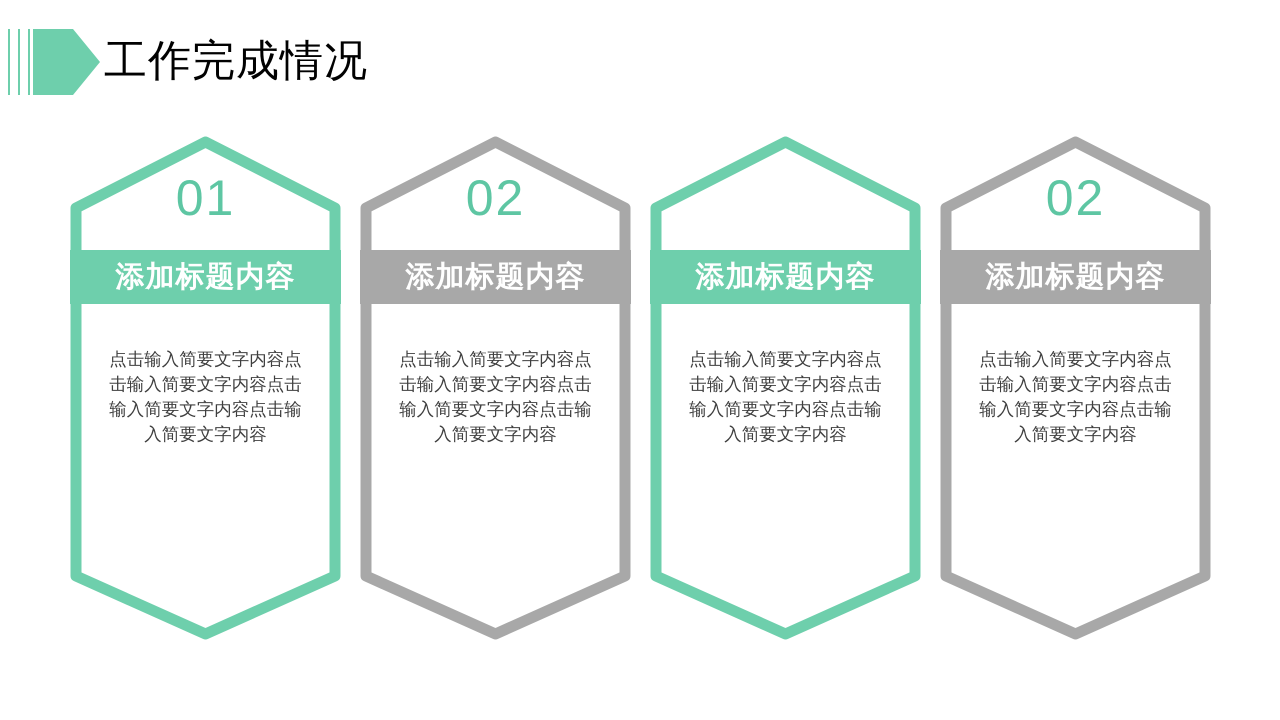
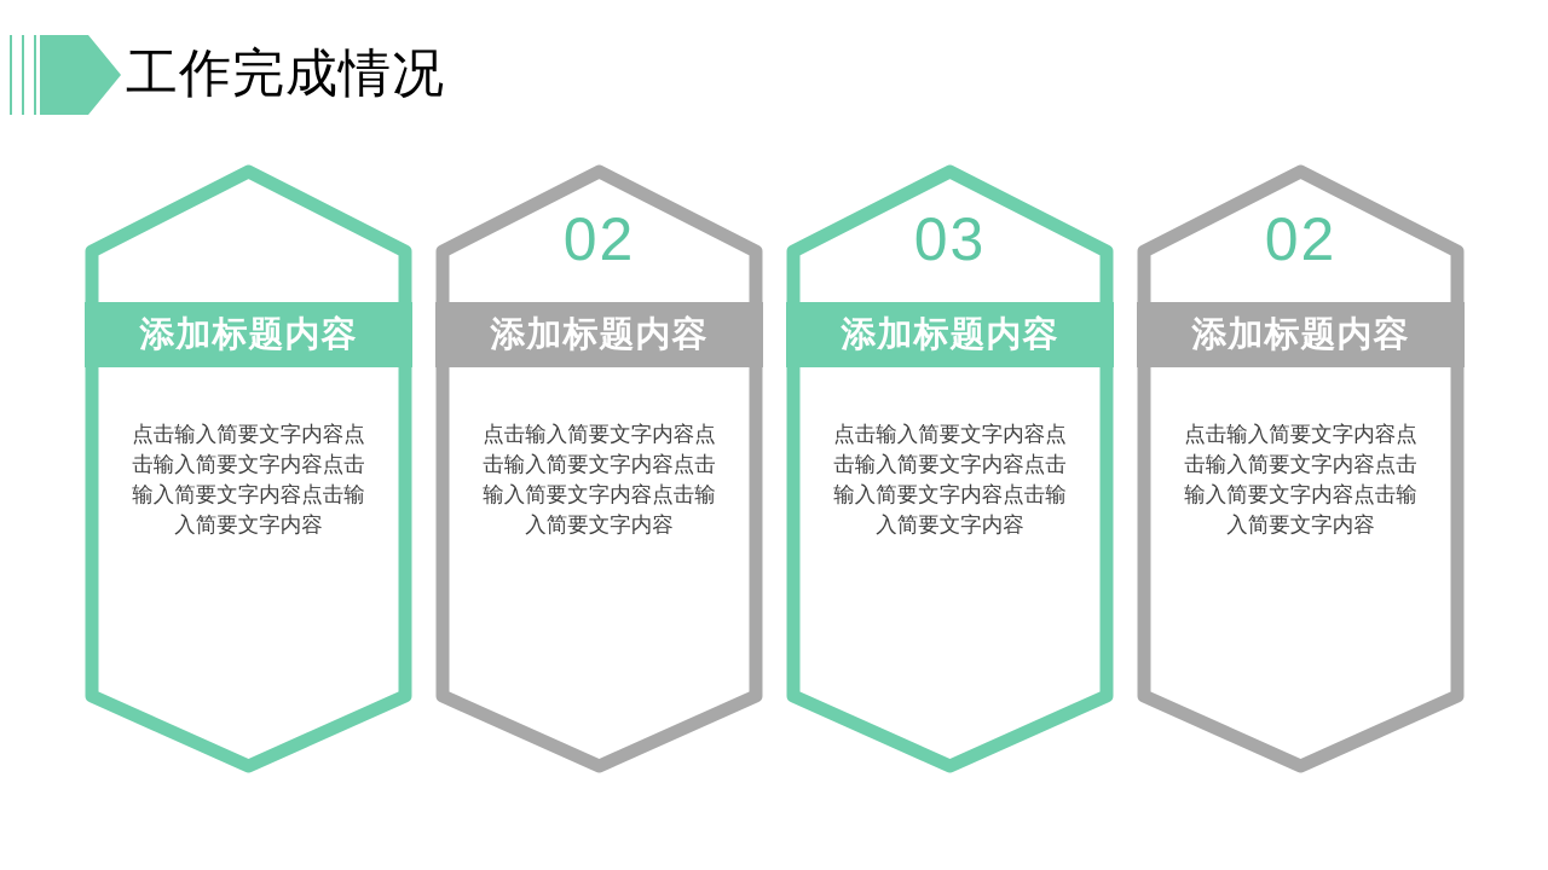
  工作完成情况
- 01
  添加标题内容
  点击输入简要文字内容点击输入简要文字内容点击输入简要文字内容点击输入简要文字内容
  02
  添加标题内容
  点击输入简要文字内容点击输入简要文字内容点击输入简要文字内容点击输入简要文字内容
+ 03
  添加标题内容
  点击输入简要文字内容点击输入简要文字内容点击输入简要文字内容点击输入简要文字内容
  02
  添加标题内容
  点击输入简要文字内容点击输入简要文字内容点击输入简要文字内容点击输入简要文字内容
